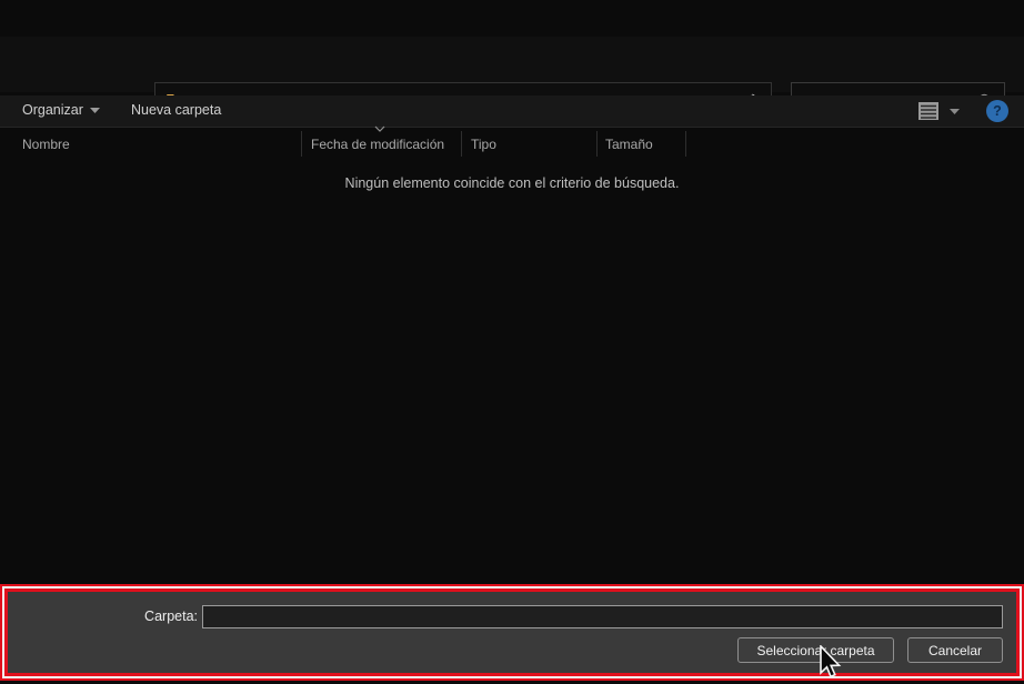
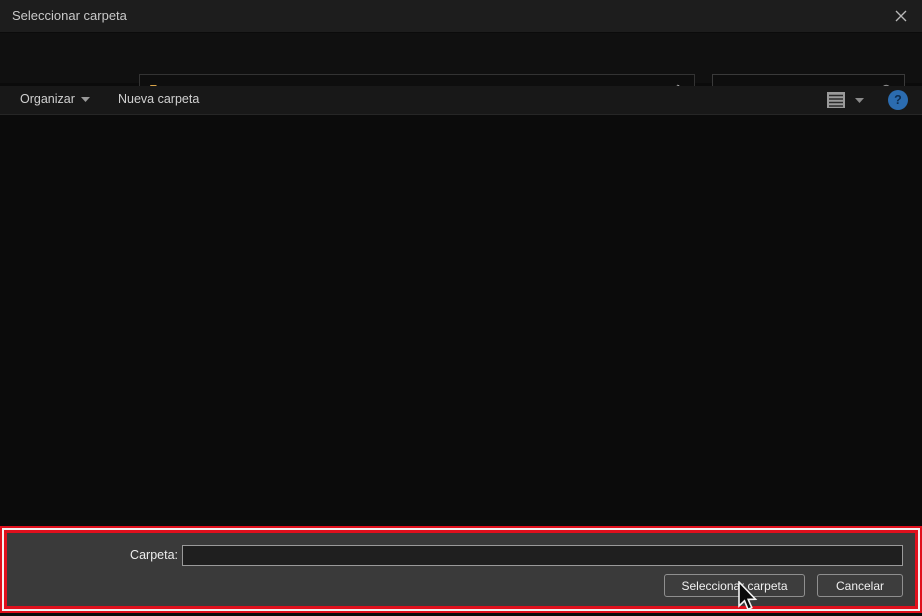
+ Seleccionar carpeta
  Organizar
  Nueva carpeta
  ?
- Nombre
- Fecha de modificación
- Tipo
- Tamaño
- Ningún elemento coincide con el criterio de búsqueda.
  Carpeta:
  Selecciona carpeta
  Cancelar
